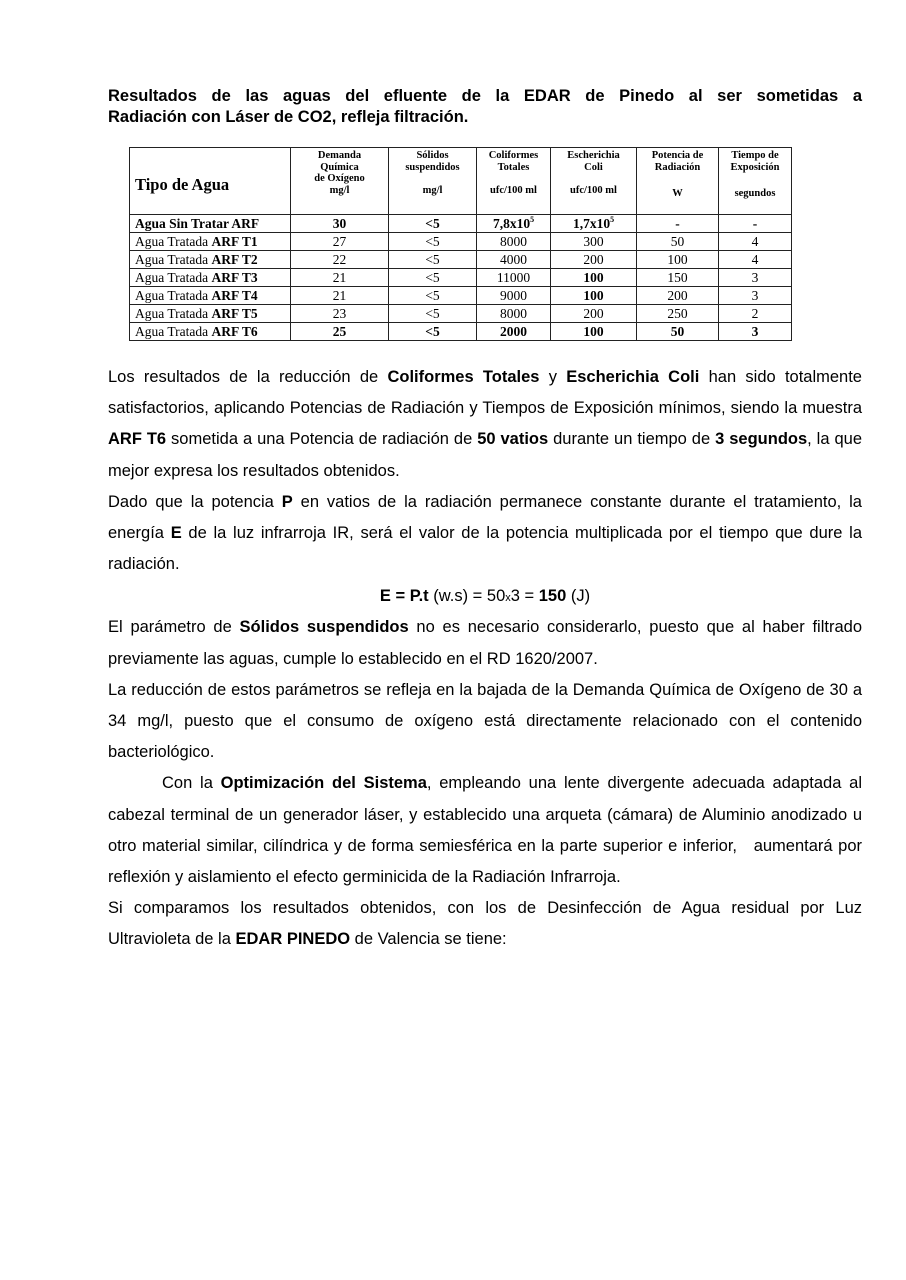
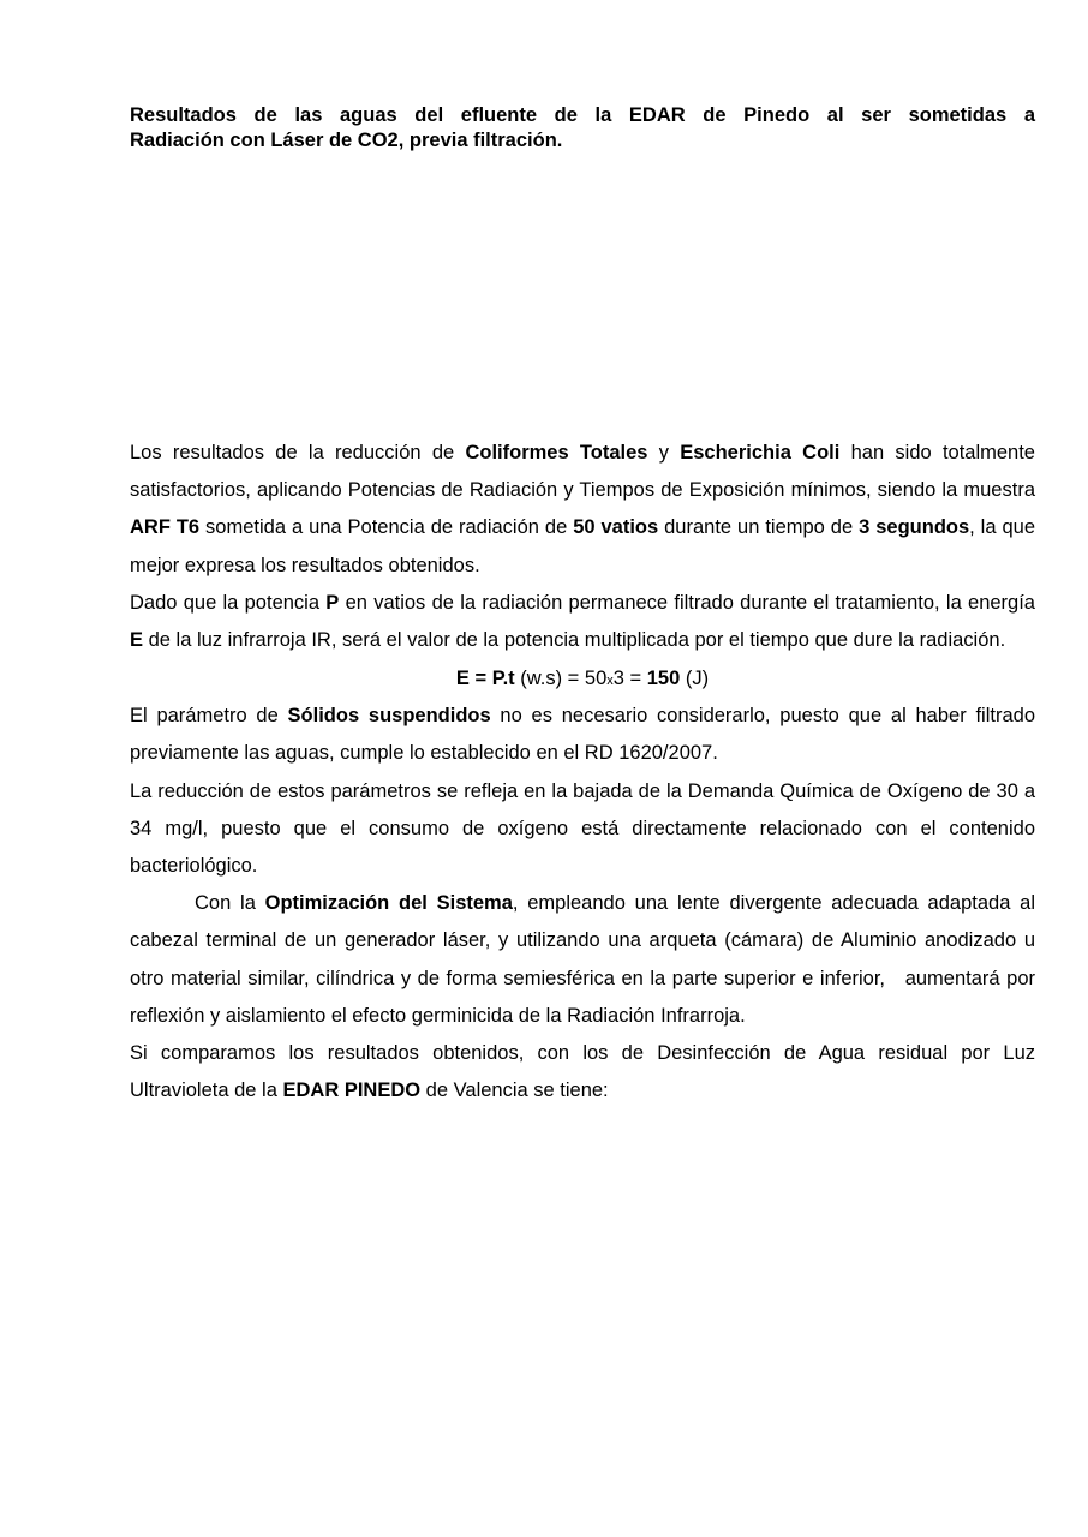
  Resultados de las aguas del efluente de la EDAR de Pinedo al ser sometidas a
- Radiación con Láser de CO2, refleja filtración.
+ Radiación con Láser de CO2, previa filtración.
- Tipo de Agua	Demanda Química de Oxígeno mg/l	Sólidos suspendidos mg/l	Coliformes Totales ufc/100 ml	Escherichia Coli ufc/100 ml	Potencia de Radiación W	Tiempo de Exposición segundos
- Agua Sin Tratar ARF	30	<5	7,8x105	1,7x105	-	-
- Agua Tratada ARF T1	27	<5	8000	300	50	4
- Agua Tratada ARF T2	22	<5	4000	200	100	4
- Agua Tratada ARF T3	21	<5	11000	100	150	3
- Agua Tratada ARF T4	21	<5	9000	100	200	3
- Agua Tratada ARF T5	23	<5	8000	200	250	2
- Agua Tratada ARF T6	25	<5	2000	100	50	3
  Los resultados de la reducción de Coliformes Totales y Escherichia Coli han sido totalmente satisfactorios, aplicando Potencias de Radiación y Tiempos de Exposición mínimos, siendo la muestra ARF T6 sometida a una Potencia de radiación de 50 vatios durante un tiempo de 3 segundos, la que mejor expresa los resultados obtenidos.
- Dado que la potencia P en vatios de la radiación permanece constante durante el tratamiento, la energía E de la luz infrarroja IR, será el valor de la potencia multiplicada por el tiempo que dure la radiación.
+ Dado que la potencia P en vatios de la radiación permanece filtrado durante el tratamiento, la energía E de la luz infrarroja IR, será el valor de la potencia multiplicada por el tiempo que dure la radiación.
  E = P.t (w.s) = 50x3 = 150 (J)
  El parámetro de Sólidos suspendidos no es necesario considerarlo, puesto que al haber filtrado previamente las aguas, cumple lo establecido en el RD 1620/2007.
  La reducción de estos parámetros se refleja en la bajada de la Demanda Química de Oxígeno de 30 a 34 mg/l, puesto que el consumo de oxígeno está directamente relacionado con el contenido bacteriológico.
- Con la Optimización del Sistema, empleando una lente divergente adecuada adaptada al cabezal terminal de un generador láser, y establecido una arqueta (cámara) de Aluminio anodizado u otro material similar, cilíndrica y de forma semiesférica en la parte superior e inferior, aumentará por reflexión y aislamiento el efecto germinicida de la Radiación Infrarroja.
+ Con la Optimización del Sistema, empleando una lente divergente adecuada adaptada al cabezal terminal de un generador láser, y utilizando una arqueta (cámara) de Aluminio anodizado u otro material similar, cilíndrica y de forma semiesférica en la parte superior e inferior, aumentará por reflexión y aislamiento el efecto germinicida de la Radiación Infrarroja.
  Si comparamos los resultados obtenidos, con los de Desinfección de Agua residual por Luz Ultravioleta de la EDAR PINEDO de Valencia se tiene:
